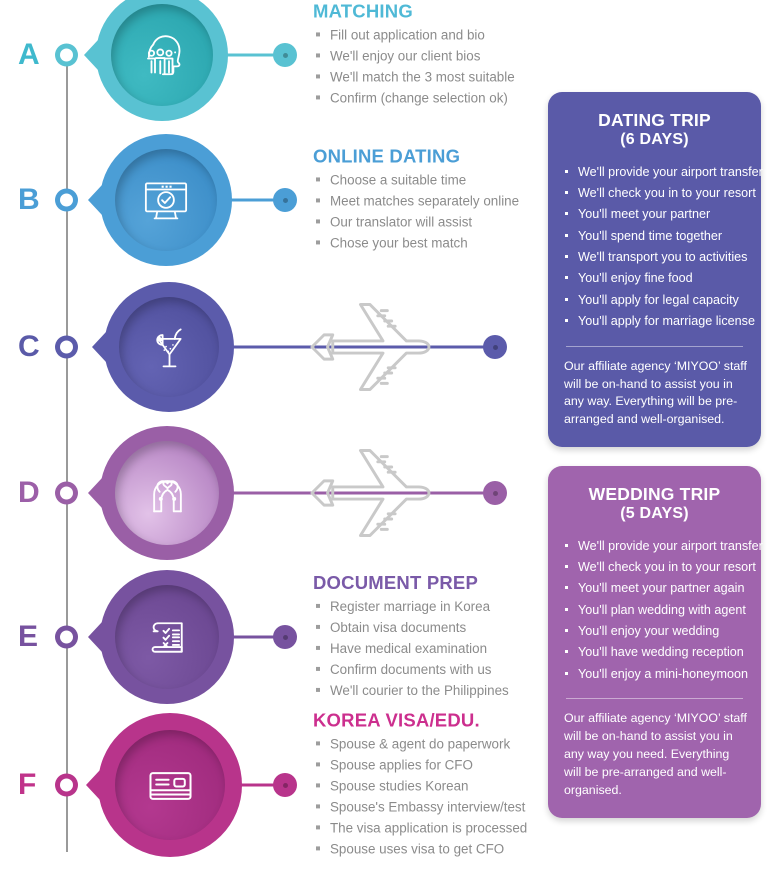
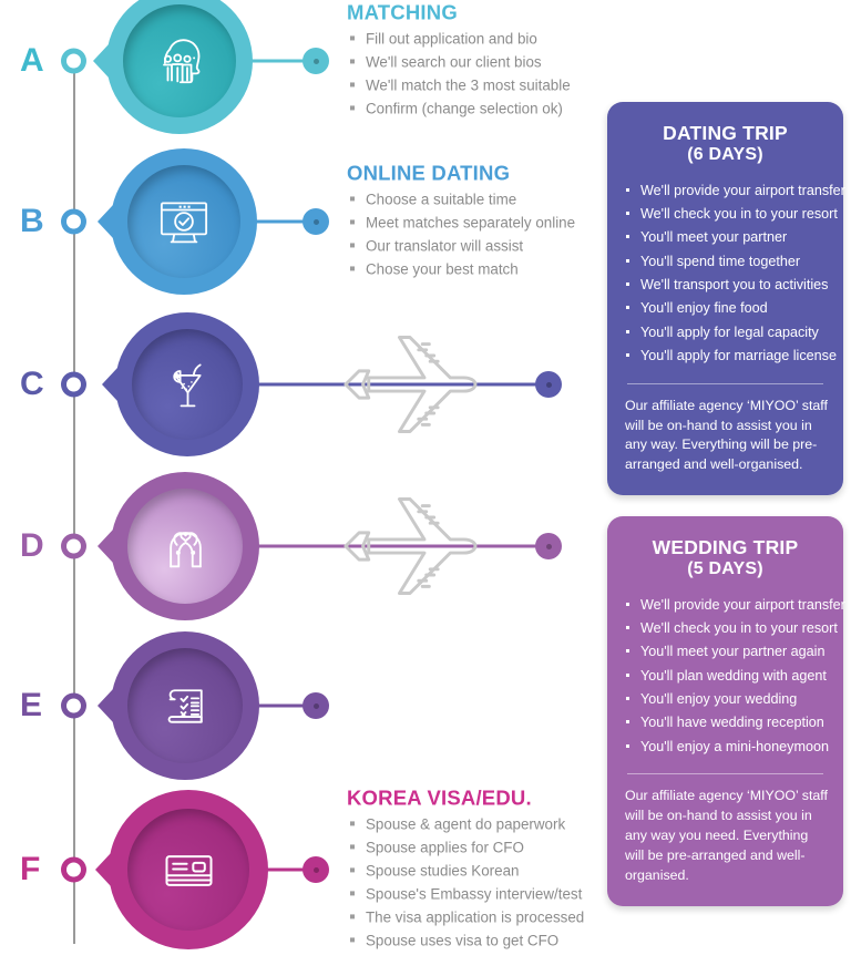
  A
  MATCHING
  Fill out application and bio
- We'll enjoy our client bios
+ We'll search our client bios
  We'll match the 3 most suitable
  Confirm (change selection ok)
  B
  ONLINE DATING
  Choose a suitable time
  Meet matches separately online
  Our translator will assist
  Chose your best match
  C
  D
  E
- DOCUMENT PREP
- Register marriage in Korea
- Obtain visa documents
- Have medical examination
- Confirm documents with us
- We'll courier to the Philippines
  F
  KOREA VISA/EDU.
  Spouse & agent do paperwork
  Spouse applies for CFO
  Spouse studies Korean
  Spouse's Embassy interview/test
  The visa application is processed
  Spouse uses visa to get CFO
  DATING TRIP
  (6 DAYS)
  We'll provide your airport transfer
  We'll check you in to your resort
  You'll meet your partner
  You'll spend time together
  We'll transport you to activities
  You'll enjoy fine food
  You'll apply for legal capacity
  You'll apply for marriage license
  Our affiliate agency ‘MIYOO’ staff will be on-hand to assist you in any way. Everything will be pre-arranged and well-organised.
  WEDDING TRIP
  (5 DAYS)
  We'll provide your airport transfer
  We'll check you in to your resort
  You'll meet your partner again
  You'll plan wedding with agent
  You'll enjoy your wedding
  You'll have wedding reception
  You'll enjoy a mini-honeymoon
  Our affiliate agency ‘MIYOO’ staff will be on-hand to assist you in any way you need. Everything will be pre-arranged and well-organised.
